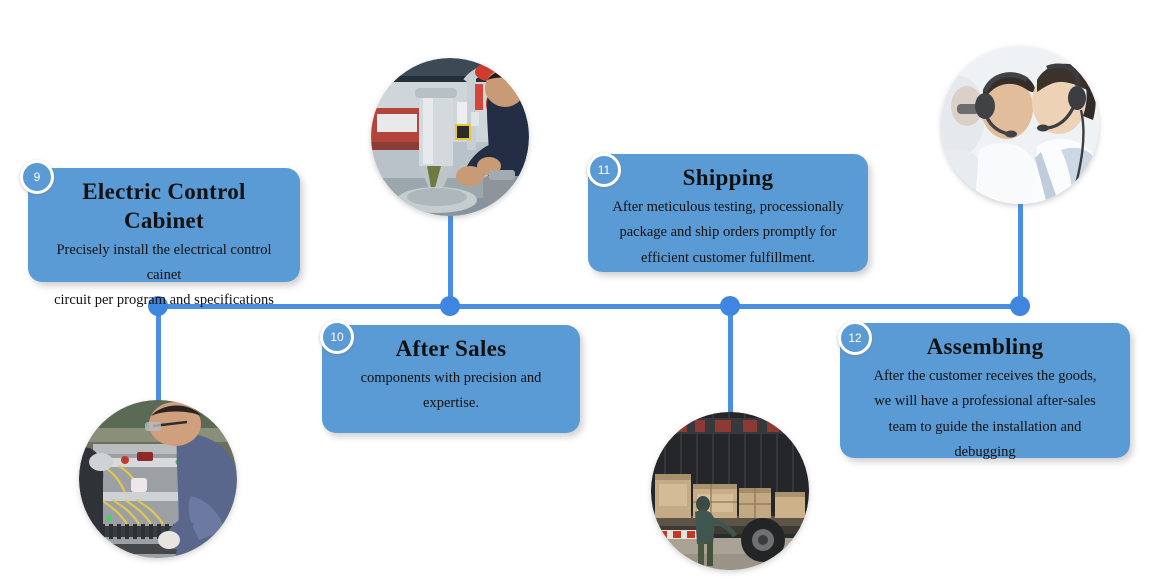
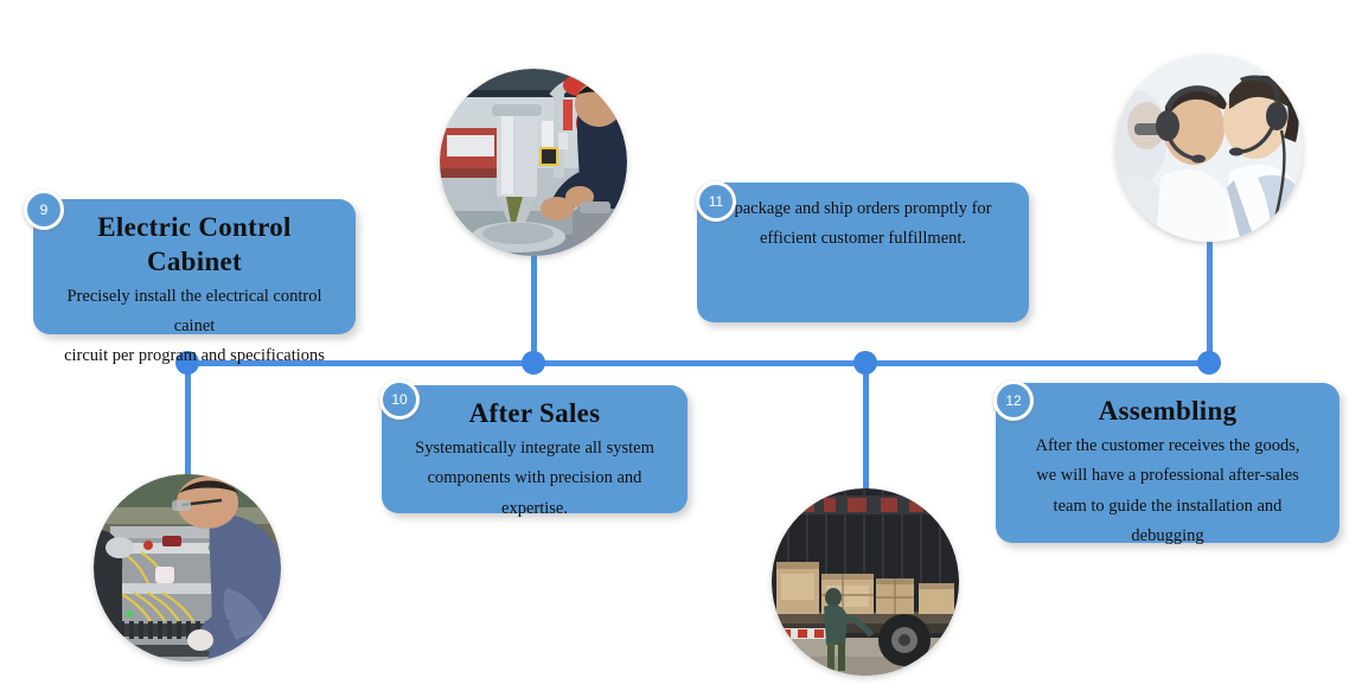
  Electric Control Cabinet
  Precisely install the electrical control cainet
  circuit per program and specifications
  9
  After Sales
+ Systematically integrate all system
  components with precision and
  expertise.
  10
- Shipping
- After meticulous testing, processionally
  package and ship orders promptly for
  efficient customer fulfillment.
  11
  Assembling
  After the customer receives the goods,
  we will have a professional after-sales
  team to guide the installation and
  debugging
  12
